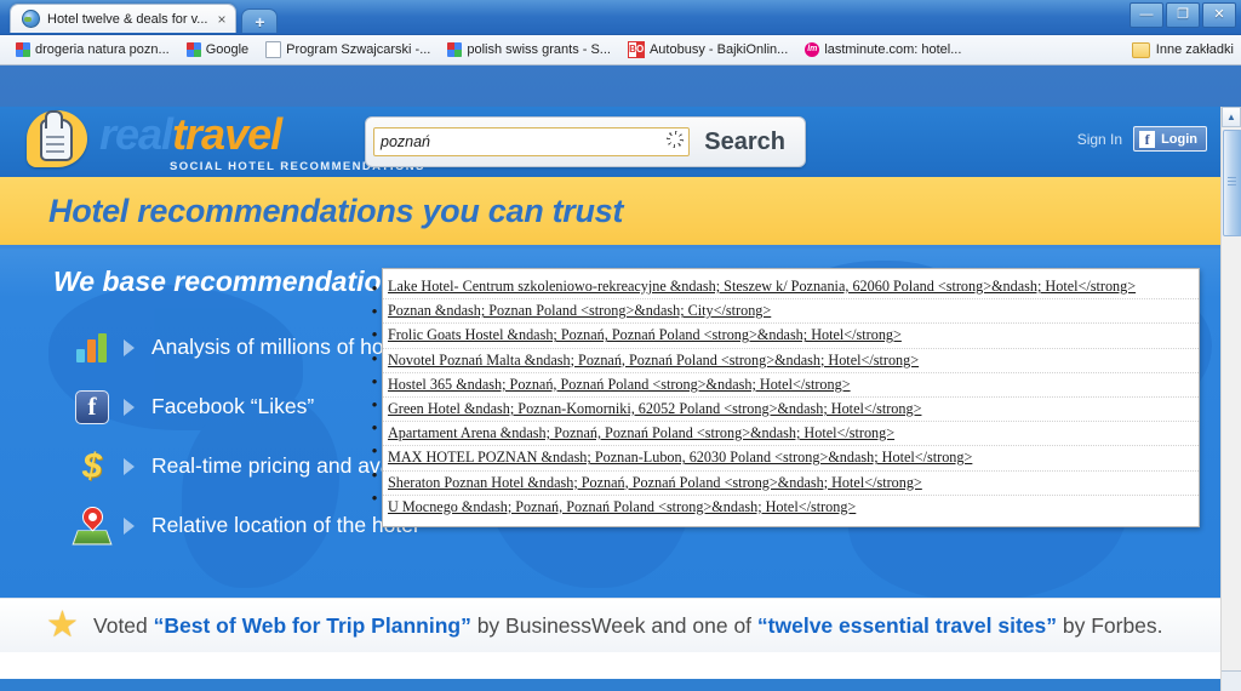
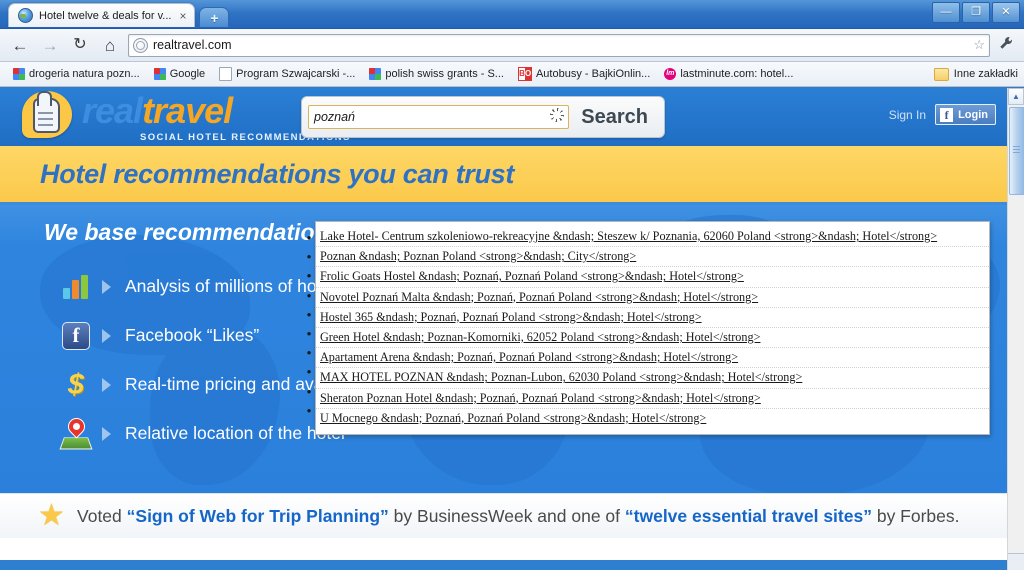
  Hotel twelve & deals for v...
  ×
  +
  —
  ❐
  ✕
+ ←
+ →
+ ↻
+ ⌂
+ realtravel.com
+ ☆
  drogeria natura pozn...
  Google
  Program Szwajcarski -...
  polish swiss grants - S...
  B
  O
  Autobusy - BajkiOnlin...
  lastminute.com: hotel...
  Inne zakładki
  realtravel
  SOCIAL HOTEL RECOMMEND
  poznań
  Search
  Sign In
  f
  Login
  Hotel recommendations you can trust
  We base recommendatio
  f
  Facebook “Likes”
  $
  Relative location of the h
  ★
- Voted “Best of Web for Trip Planning” by BusinessWeek and one of “twelve essential travel sites” by Forbes.
+ Voted “Sign of Web for Trip Planning” by BusinessWeek and one of “twelve essential travel sites” by Forbes.
  •
  •
  •
  •
  •
  •
  •
  •
  •
  •
  Lake Hotel- Centrum szkoleniowo-rekreacyjne &ndash; Steszew k/ Poznania, 62060 Poland <strong>&ndash; Hotel</strong>
  Poznan &ndash; Poznan Poland <strong>&ndash; City</strong>
  Frolic Goats Hostel &ndash; Poznań, Poznań Poland <strong>&ndash; Hotel</strong>
  Novotel Poznań Malta &ndash; Poznań, Poznań Poland <strong>&ndash; Hotel</strong>
  Hostel 365 &ndash; Poznań, Poznań Poland <strong>&ndash; Hotel</strong>
  Green Hotel &ndash; Poznan-Komorniki, 62052 Poland <strong>&ndash; Hotel</strong>
  Apartament Arena &ndash; Poznań, Poznań Poland <strong>&ndash; Hotel</strong>
  MAX HOTEL POZNAN &ndash; Poznan-Lubon, 62030 Poland <strong>&ndash; Hotel</strong>
  Sheraton Poznan Hotel &ndash; Poznań, Poznań Poland <strong>&ndash; Hotel</strong>
  U Mocnego &ndash; Poznań, Poznań Poland <strong>&ndash; Hotel</strong>
  ▲
